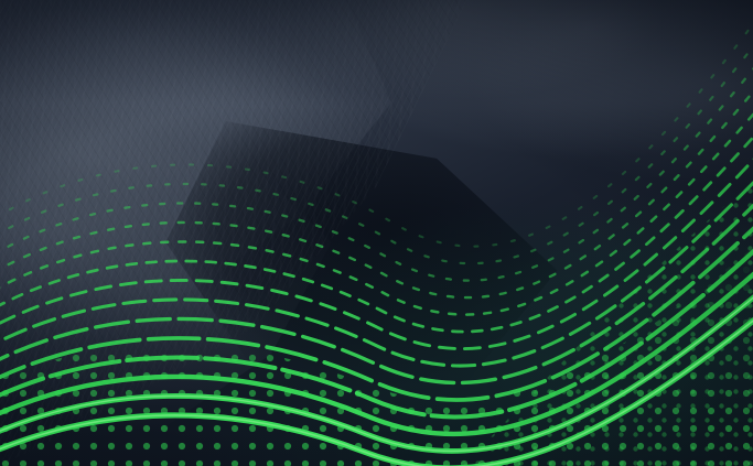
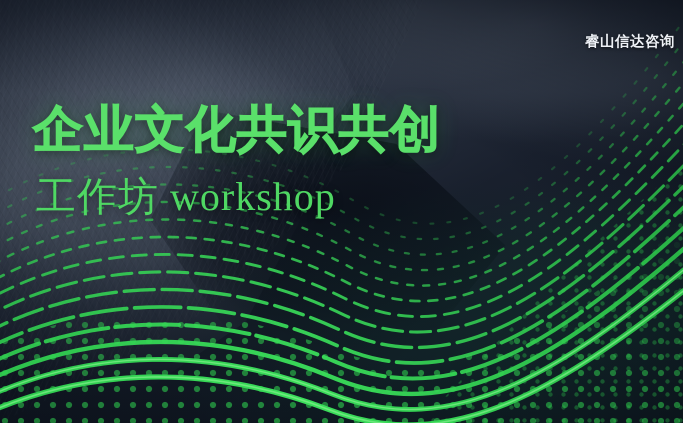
+ 睿山信达咨询
+ 企业文化共识共创
+ 工作坊 workshop
